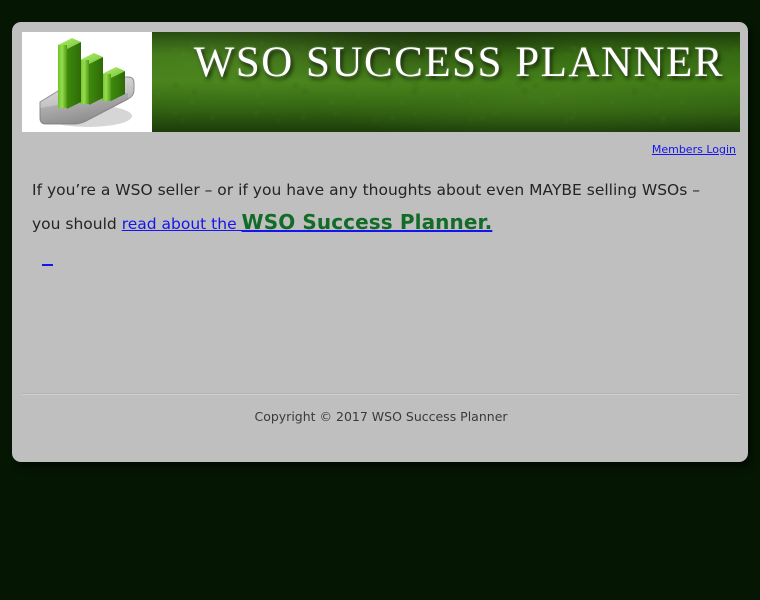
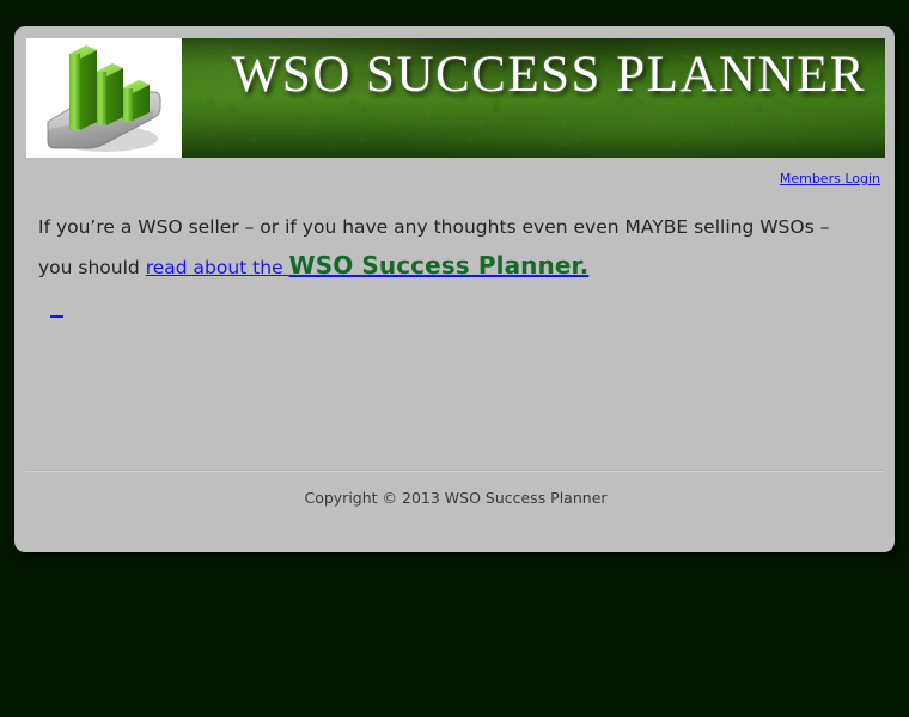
  WSO SUCCESS PLANNER
  Members Login
- If you’re a WSO seller – or if you have any thoughts about even MAYBE selling WSOs –
+ If you’re a WSO seller – or if you have any thoughts even even MAYBE selling WSOs –
  you should read about the WSO Success Planner.
- Copyright © 2017 WSO Success Planner
+ Copyright © 2013 WSO Success Planner
